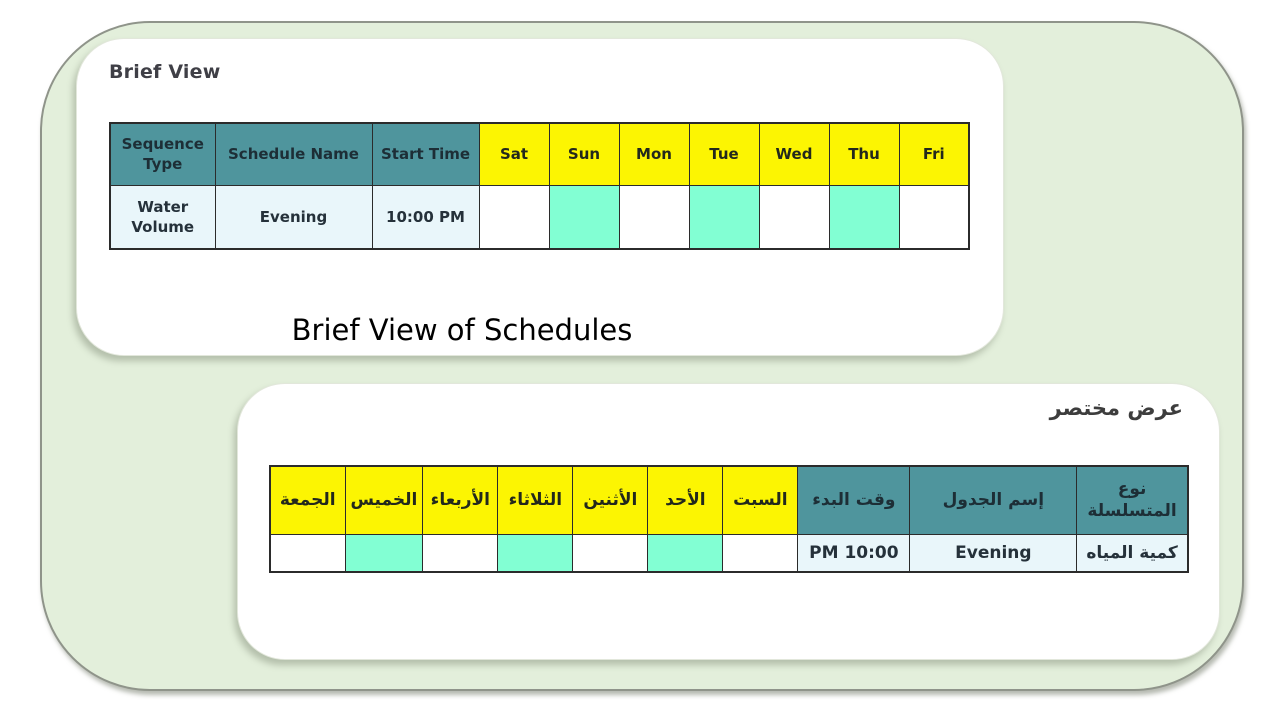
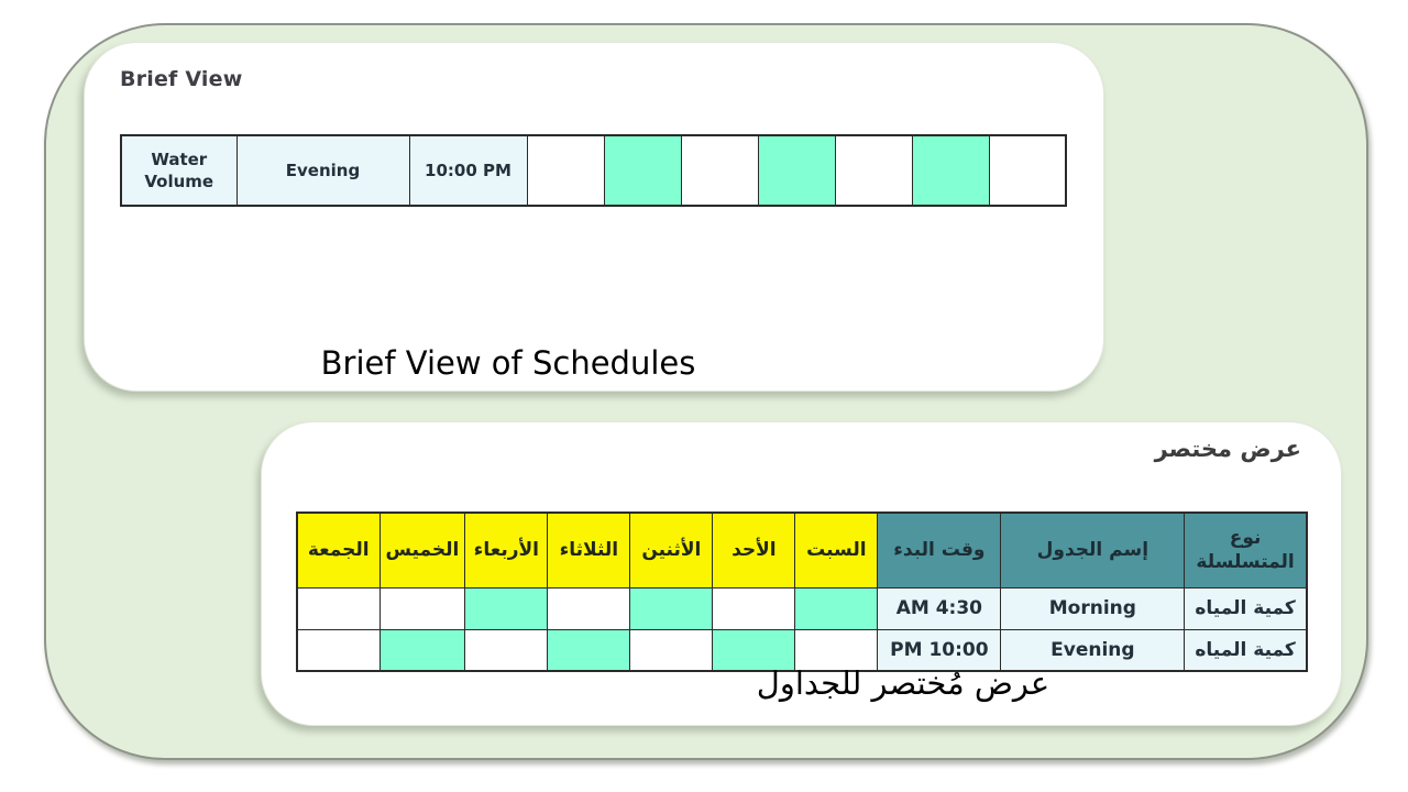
  Brief View
- Sequence Type	Schedule Name	Start Time	Sat	Sun	Mon	Tue	Wed	Thu	Fri
  Water Volume	Evening	10:00 PM
  Brief View of Schedules
  عرض مختصر
  نوع المتسلسلة	إسم الجدول	وقت البدء	السبت	الأحد	الأثنين	الثلاثاء	الأربعاء	الخميس	الجمعة
+ كمية المياه	Morning	4:30 AM
  كمية المياه	Evening	10:00 PM
+ عرض مُختصر للجداول
